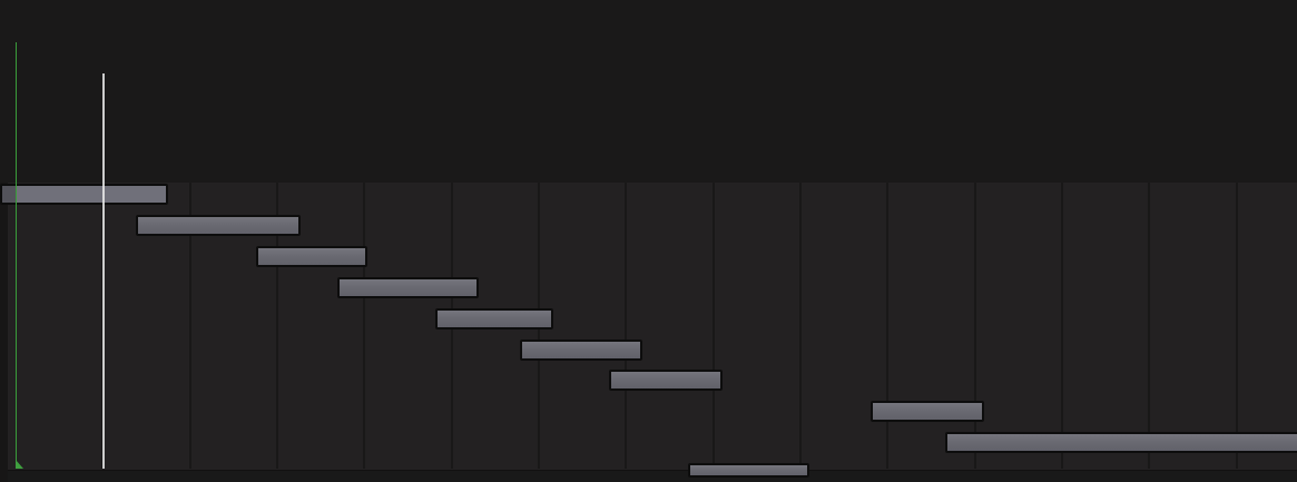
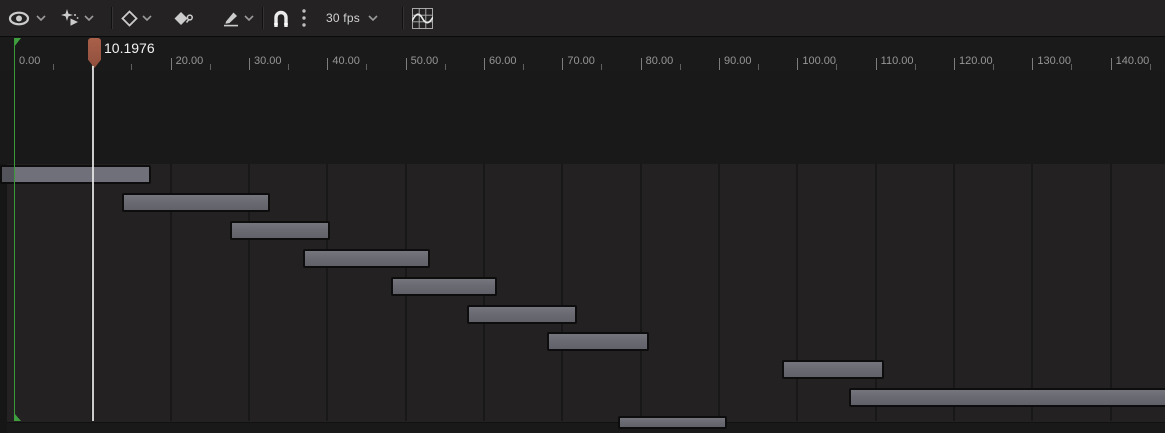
+ 30 fps
+ 0.00
+ 20.00
+ 30.00
+ 40.00
+ 50.00
+ 60.00
+ 70.00
+ 80.00
+ 90.00
+ 100.00
+ 110.00
+ 120.00
+ 130.00
+ 140.00
+ 10.1976
